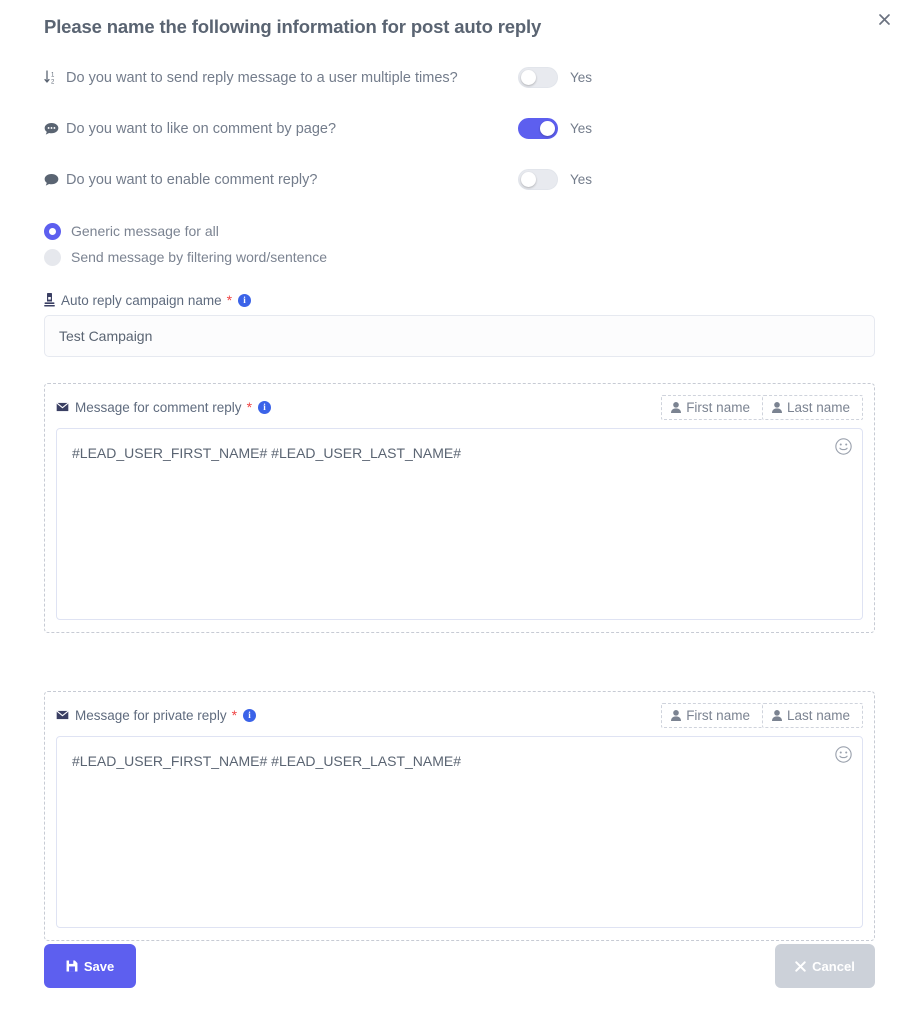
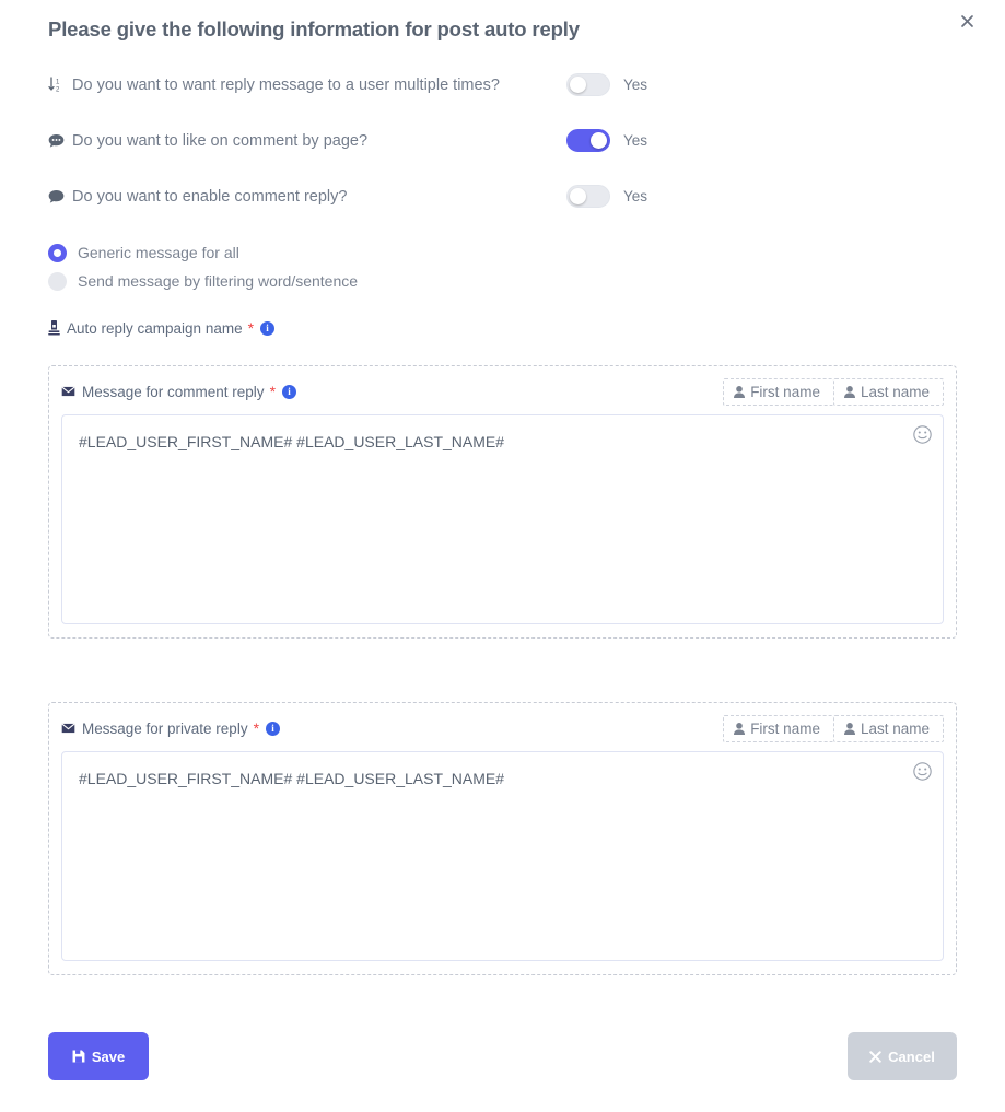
- Please name the following information for post auto reply
+ Please give the following information for post auto reply
- Do you want to send reply message to a user multiple times?
+ Do you want to want reply message to a user multiple times?
  Yes
  Do you want to like on comment by page?
  Yes
  Do you want to enable comment reply?
  Yes
  Generic message for all
  Send message by filtering word/sentence
  Auto reply campaign name
  *
  i
- Test Campaign
  Message for comment reply
  *
  i
  First name
  Last name
  #LEAD_USER_FIRST_NAME# #LEAD_USER_LAST_NAME#
  Message for private reply
  *
  i
  First name
  Last name
  #LEAD_USER_FIRST_NAME# #LEAD_USER_LAST_NAME#
  Save
  Cancel
